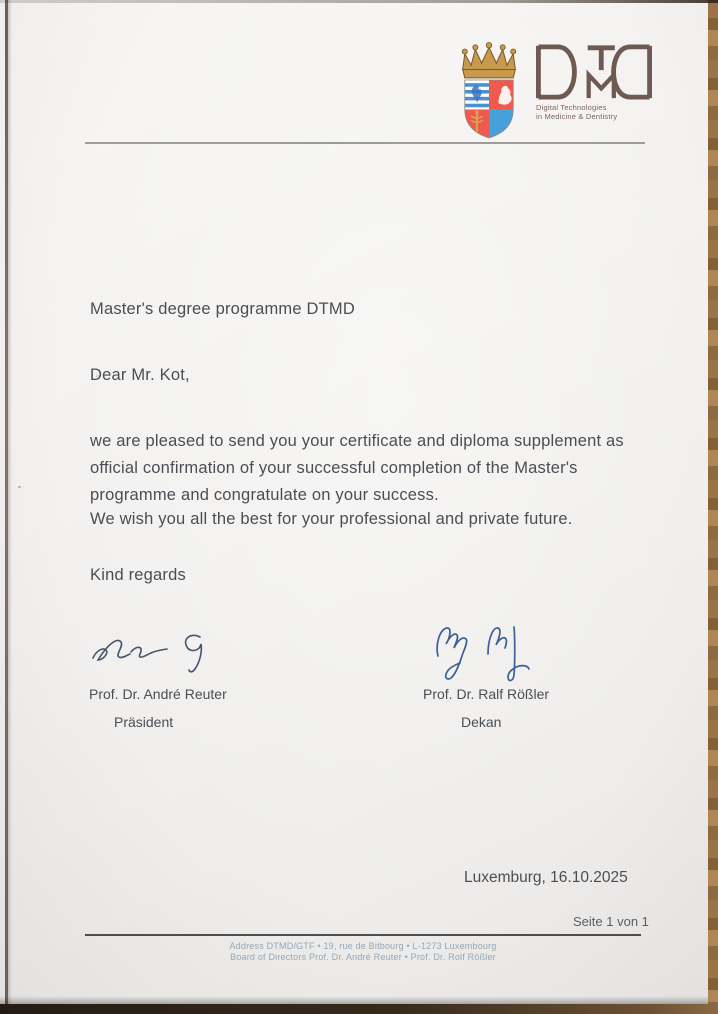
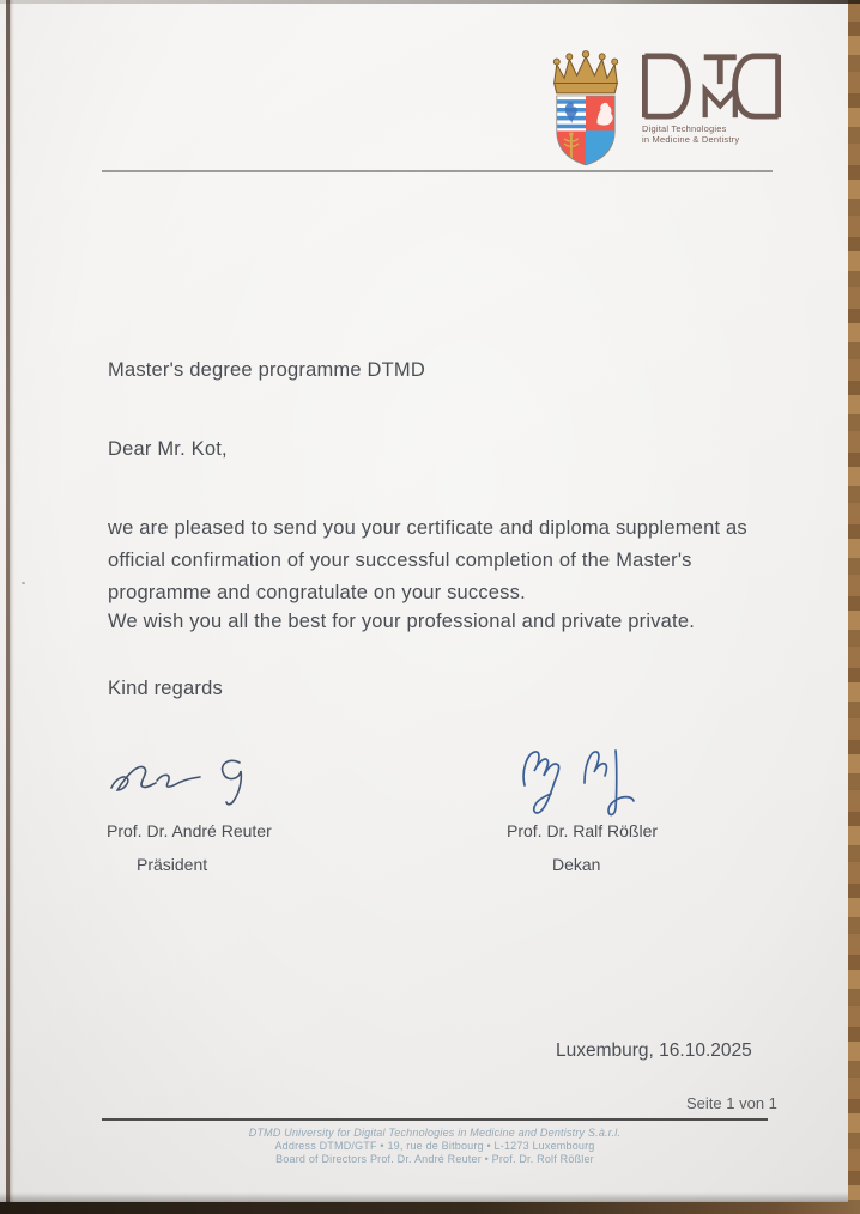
  Digital Technologies
  in Medicine & Dentistry
  Master's degree programme DTMD
  Dear Mr. Kot,
  we are pleased to send you your certificate and diploma supplement as official confirmation of your successful completion of the Master's programme and congratulate on your success.
- We wish you all the best for your professional and private future.
+ We wish you all the best for your professional and private private.
  Kind regards
  Prof. Dr. André Reuter
  Präsident
  Prof. Dr. Ralf Rößler
  Dekan
  Luxemburg, 16.10.2025
  Seite 1 von 1
+ DTMD University for Digital Technologies in Medicine and Dentistry S.à.r.l.
  Address DTMD/GTF • 19, rue de Bitbourg • L-1273 Luxembourg
  Board of Directors Prof. Dr. André Reuter • Prof. Dr. Rolf Rößler
